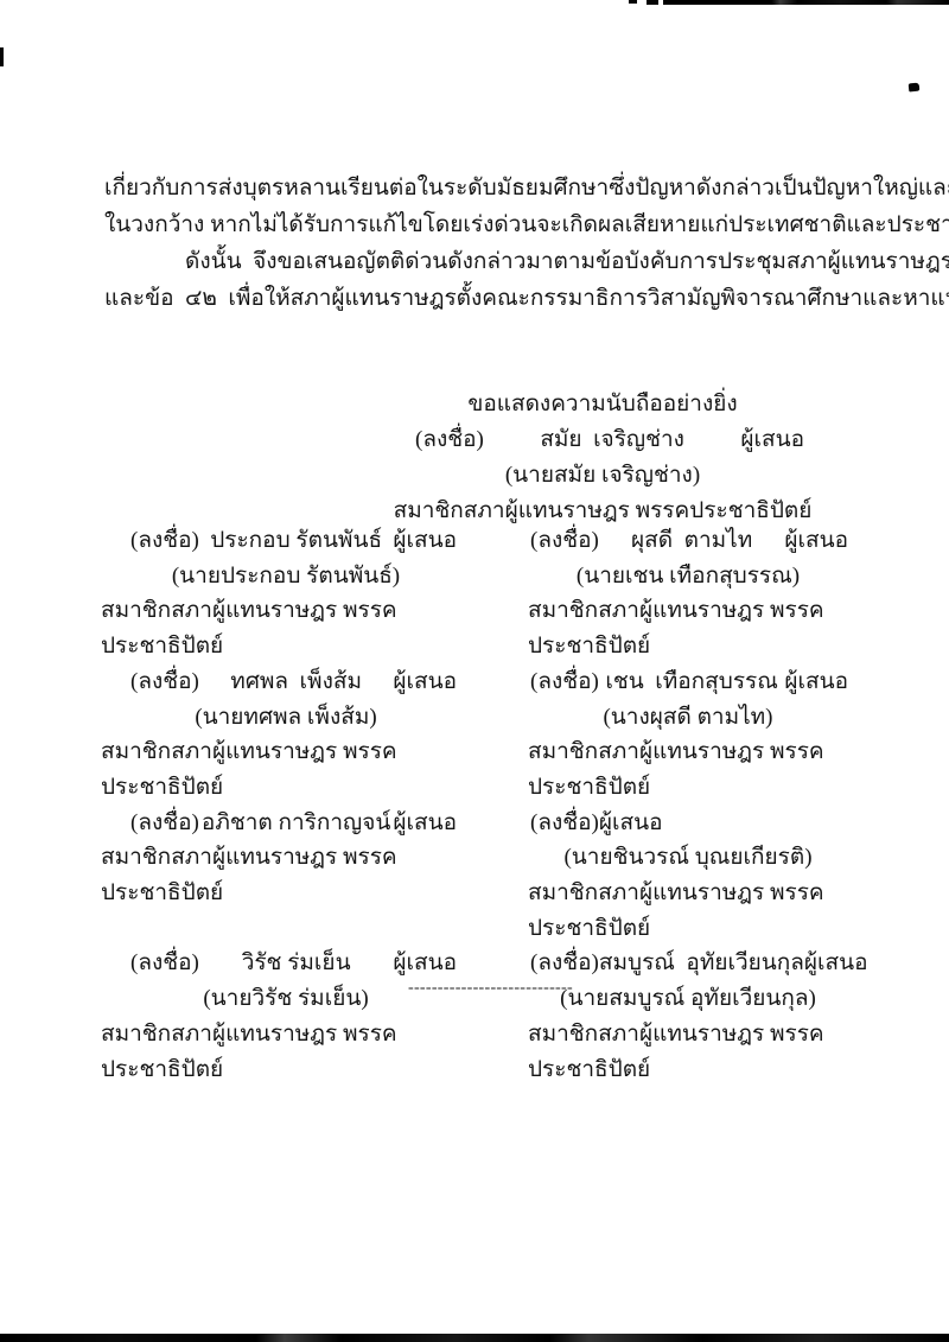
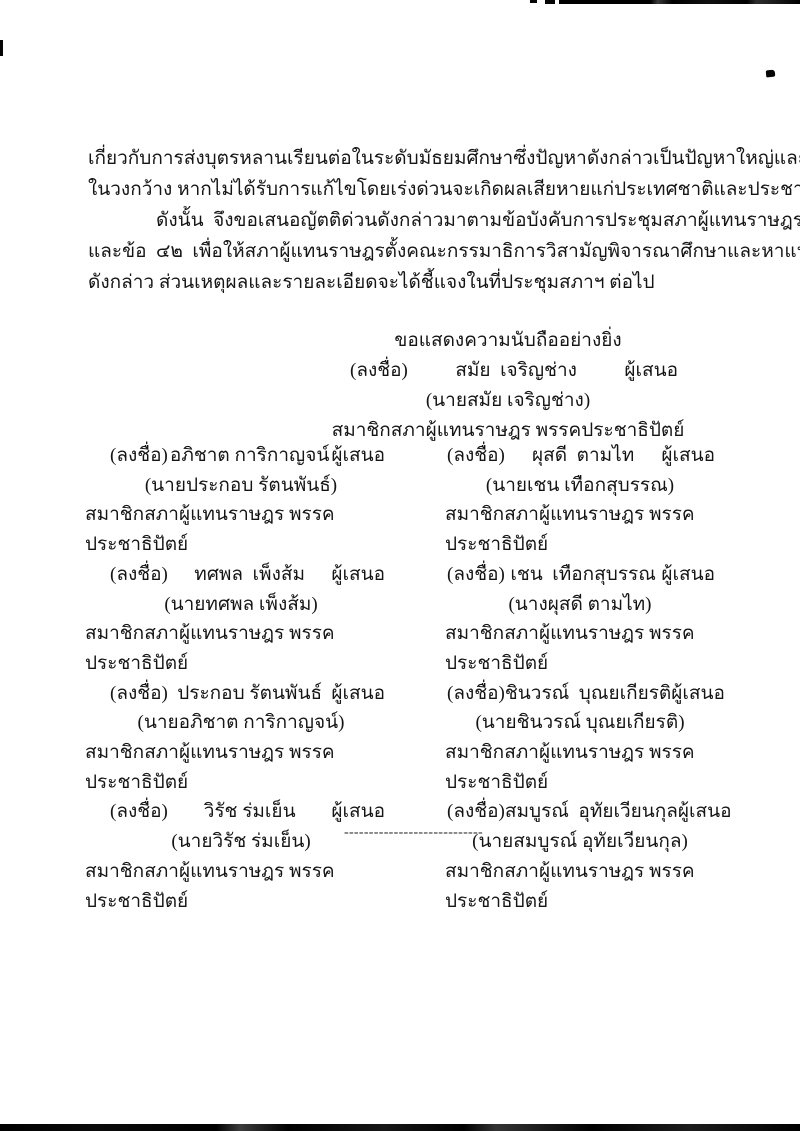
  เกี่ยวกับการส่งบุตรหลานเรียนต่อในระดับมัธยมศึกษาซึ่งปัญหาดังกล่าวเป็นปัญหาใหญ่แล
  ในวงกว้าง หากไม่ได้รับการแก้ไขโดยเร่งด่วนจะเกิดผลเสียหายแก่ประเทศชาติและประชา
  ดังนั้น จึงขอเสนอญัตติด่วนดังกล่าวมาตามข้อบังคับการประชุมสภาผู้แทนราษฎร
  และข้อ ๔๒ เพื่อให้สภาผู้แทนราษฎรตั้งคณะกรรมาธิการวิสามัญพิจารณาศึกษาและหาแ
+ ดังกล่าว ส่วนเหตุผลและรายละเอียดจะได้ชี้แจงในที่ประชุมสภาฯ ต่อไป
  ขอแสดงความนับถืออย่างยิ่ง
  (ลงชื่อ)
  สมัย เจริญช่าง
  ผู้เสนอ
  (นายสมัย เจริญช่าง)
  สมาชิกสภาผู้แทนราษฎร พรรคประชาธิปัตย์
  (ลงชื่อ)
- ประกอบ รัตนพันธ์
+ อภิชาต การิกาญจน์
  ผู้เสนอ
  (นายประกอบ รัตนพันธ์)
  สมาชิกสภาผู้แทนราษฎร พรรคประชาธิปัตย์
  (ลงชื่อ)
  ผุสดี ตามไท
  ผู้เสนอ
  (นายเชน เทือกสุบรรณ)
  สมาชิกสภาผู้แทนราษฎร พรรคประชาธิปัตย์
  (ลงชื่อ)
  ทศพล เพ็งส้ม
  ผู้เสนอ
  (นายทศพล เพ็งส้ม)
  สมาชิกสภาผู้แทนราษฎร พรรคประชาธิปัตย์
  (ลงชื่อ)
  เชน เทือกสุบรรณ
  ผู้เสนอ
  (นางผุสดี ตามไท)
  สมาชิกสภาผู้แทนราษฎร พรรคประชาธิปัตย์
  (ลงชื่อ)
- อภิชาต การิกาญจน์
+ ประกอบ รัตนพันธ์
  ผู้เสนอ
+ (นายอภิชาต การิกาญจน์)
  สมาชิกสภาผู้แทนราษฎร พรรคประชาธิปัตย์
  (ลงชื่อ)
+ ชินวรณ์ บุณยเกียรติ
  ผู้เสนอ
  (นายชินวรณ์ บุณยเกียรติ)
  สมาชิกสภาผู้แทนราษฎร พรรคประชาธิปัตย์
  (ลงชื่อ)
  วิรัช ร่มเย็น
  ผู้เสนอ
  (นายวิรัช ร่มเย็น)
  สมาชิกสภาผู้แทนราษฎร พรรคประชาธิปัตย์
  (ลงชื่อ)
  สมบูรณ์ อุทัยเวียนกุล
  ผู้เสนอ
  (นายสมบูรณ์ อุทัยเวียนกุล)
  สมาชิกสภาผู้แทนราษฎร พรรคประชาธิปัตย์
  ----------------------------
